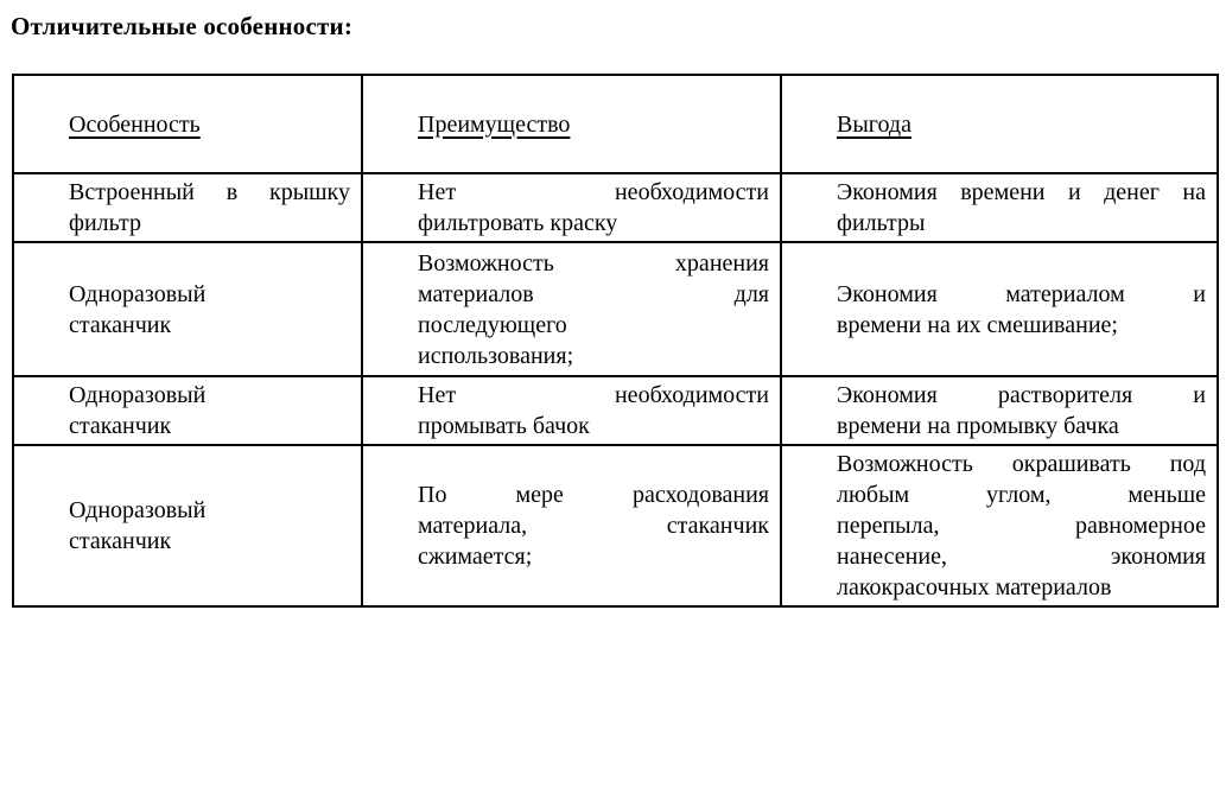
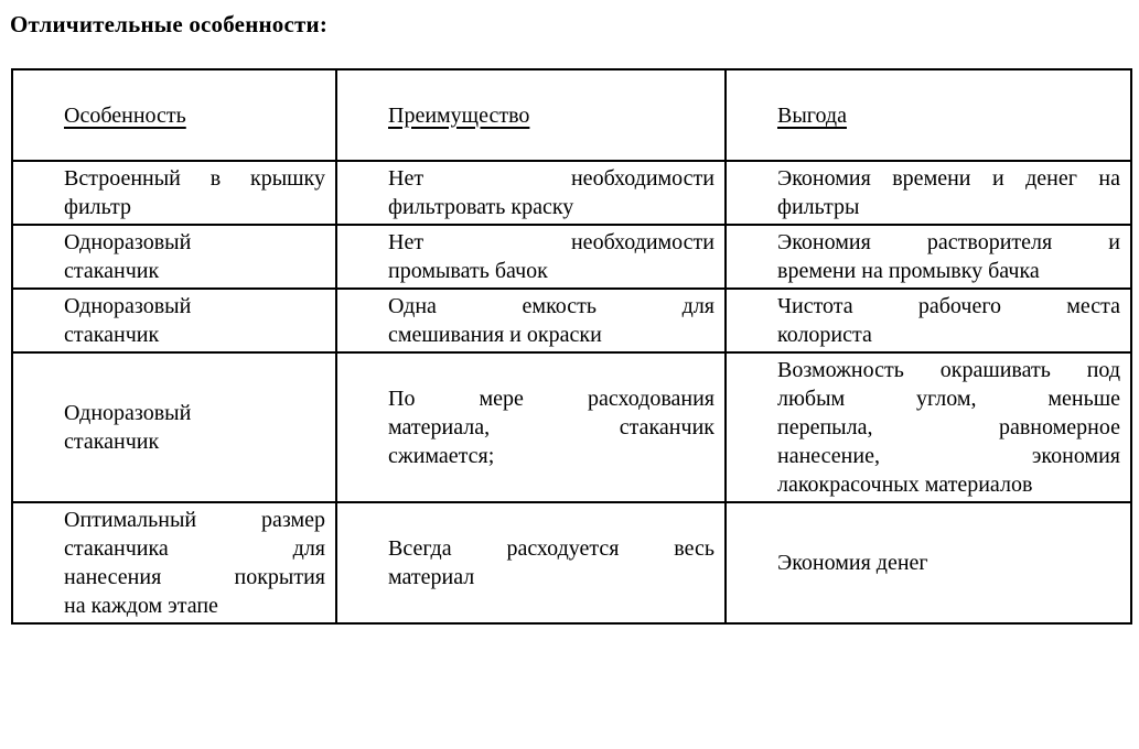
  Отличительные особенности:
  Особенность	Преимущество	Выгода
  Встроенный в крышкуфильтр	Нет необходимостифильтровать краску	Экономия времени и денег нафильтры
- Одноразовыйстаканчик	Возможность храненияматериалов дляпоследующегоиспользования;	Экономия материалом ивремени на их смешивание;
  Одноразовыйстаканчик	Нет необходимостипромывать бачок	Экономия растворителя ивремени на промывку бачка
+ Одноразовыйстаканчик	Одна емкость длясмешивания и окраски	Чистота рабочего местаколориста
  Одноразовыйстаканчик	По мере расходованияматериала, стаканчиксжимается;	Возможность окрашивать подлюбым углом, меньшеперепыла, равномерноенанесение, экономиялакокрасочных материалов
+ Оптимальный размерстаканчика длянанесения покрытияна каждом этапе	Всегда расходуется весьматериал	Экономия денег
